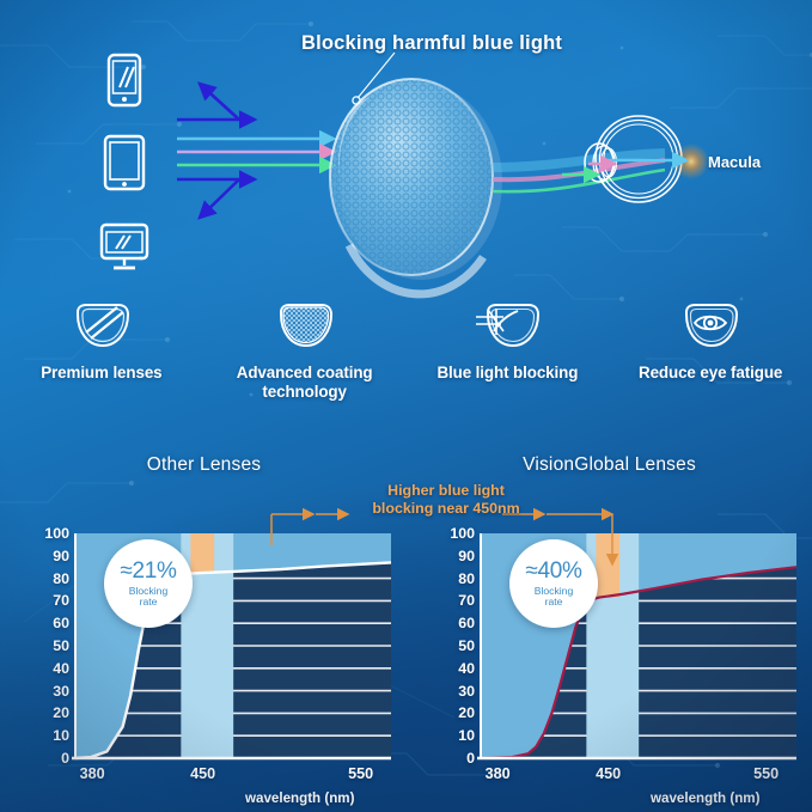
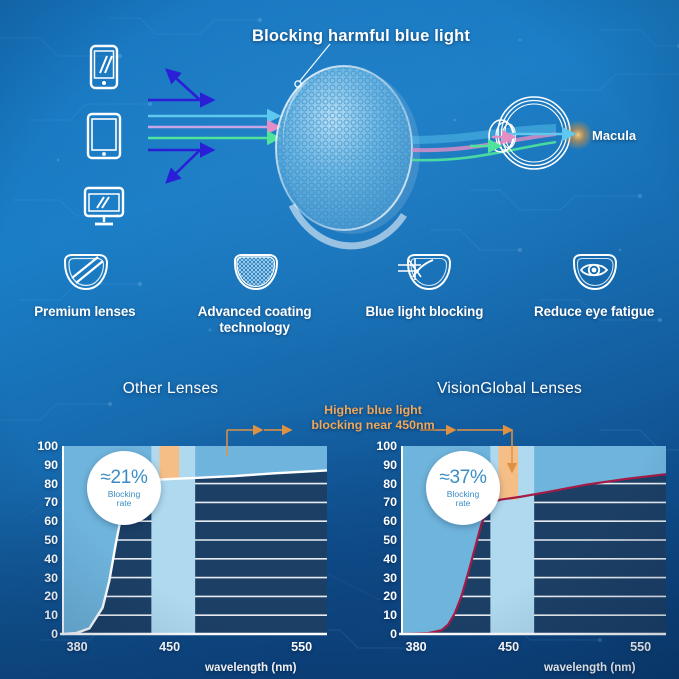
  ≈21%
  Blocking
  rate
- ≈40%
+ ≈37%
  Blocking
  rate
  Higher blue light
  blocking near 450nm
